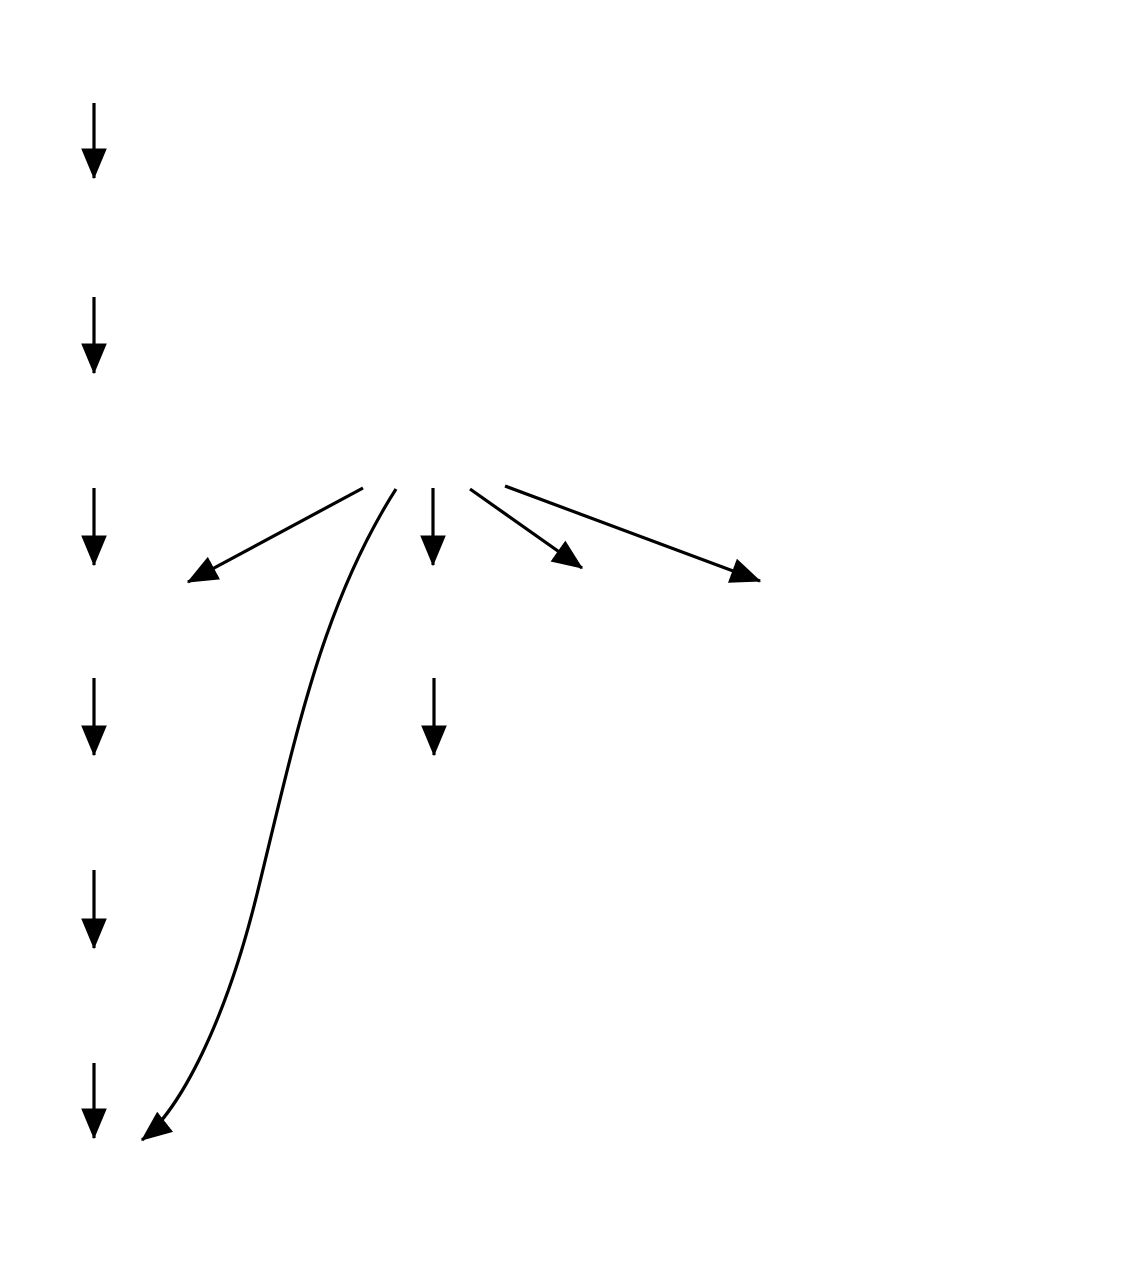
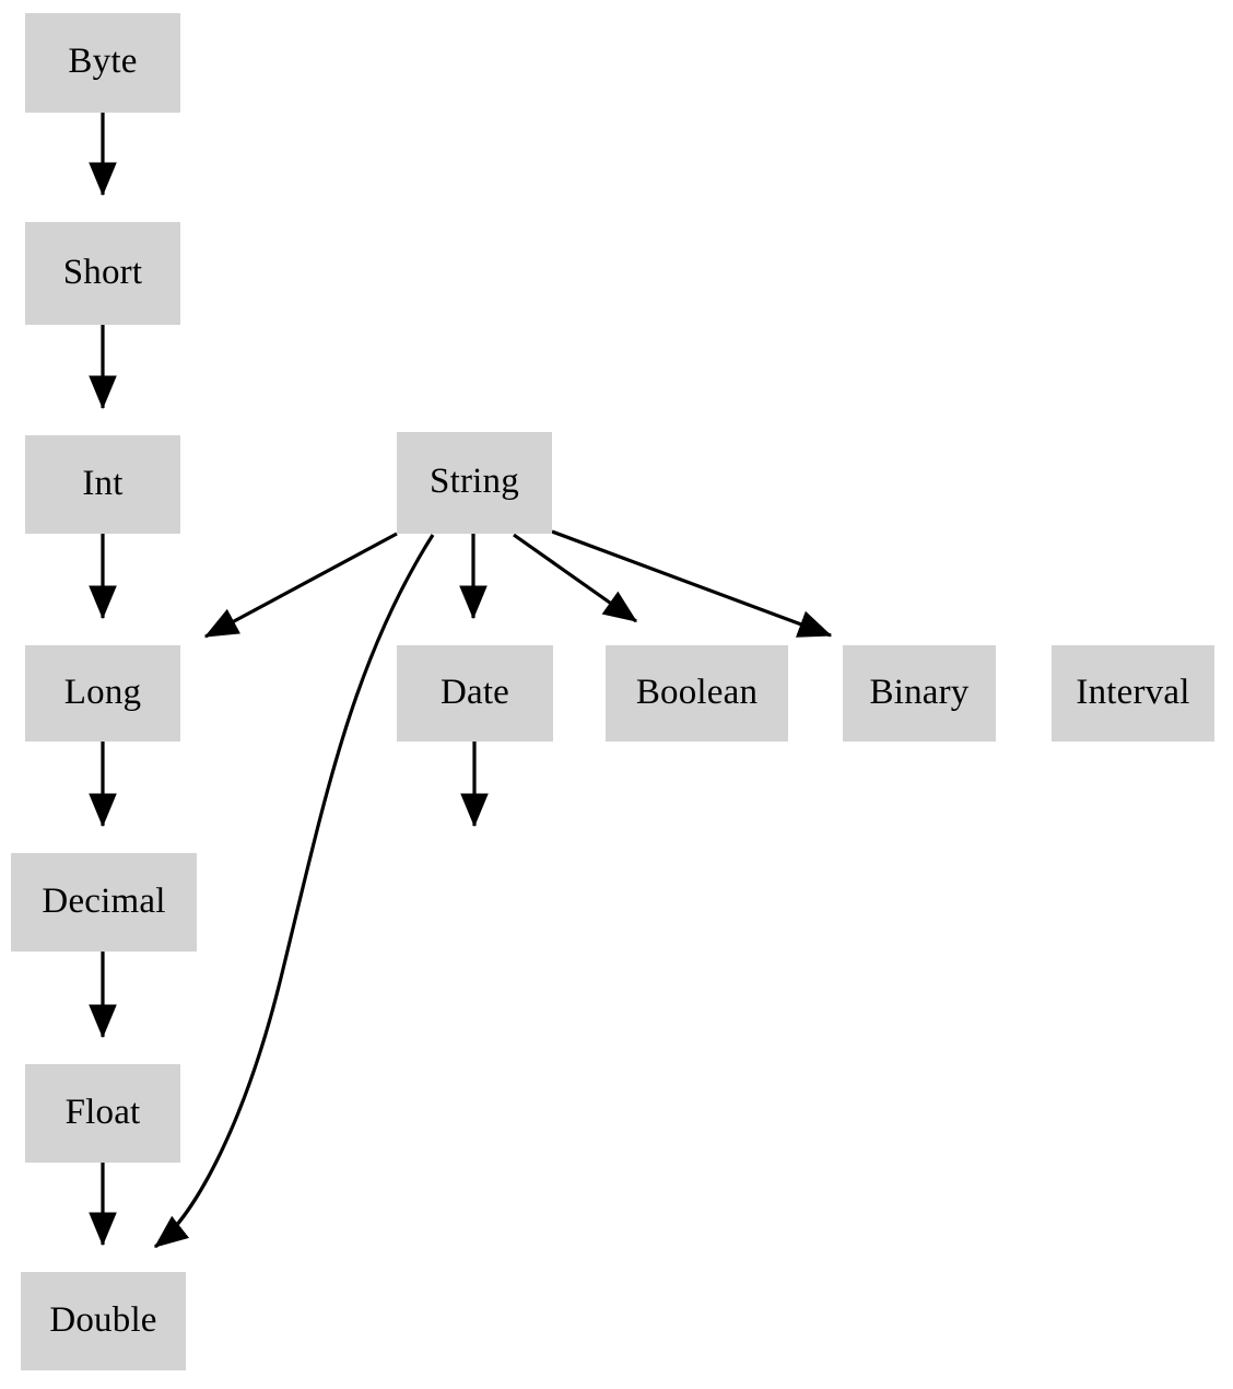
+ Byte
+ Short
+ Int
+ String
+ Long
+ Date
+ Boolean
+ Binary
+ Interval
+ Decimal
+ Float
+ Double
